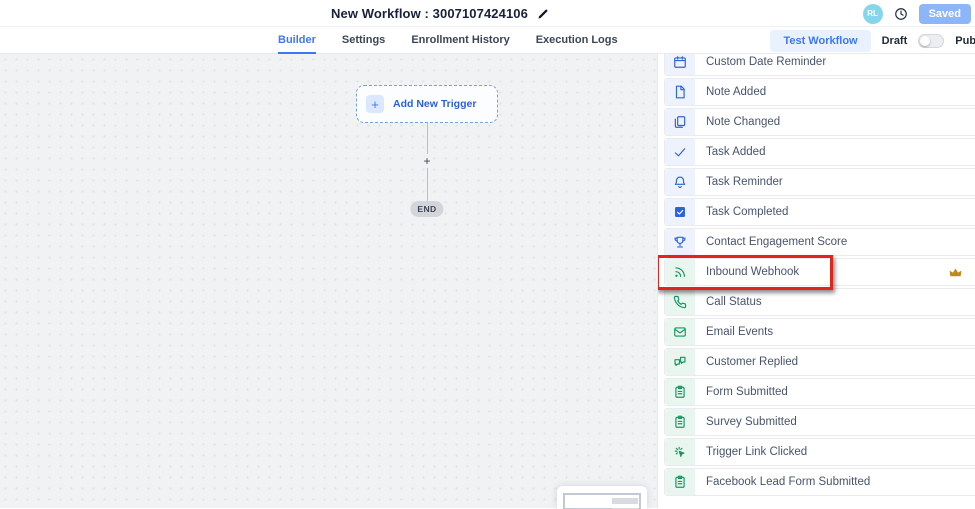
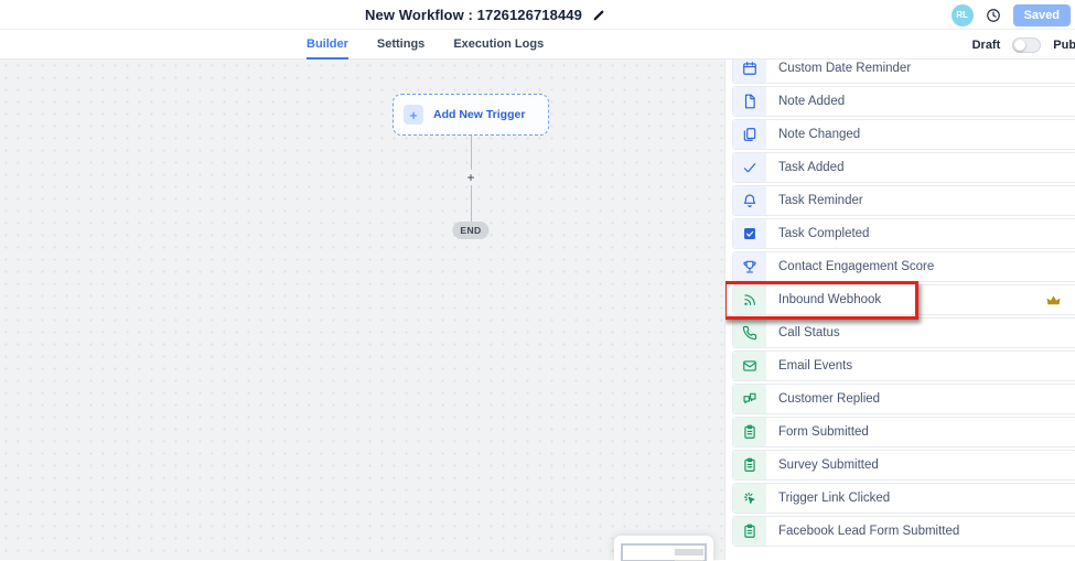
- New Workflow : 3007107424106
+ New Workflow : 1726126718449
  RL
  Saved
  Builder
  Settings
- Enrollment History
  Execution Logs
- Test Workflow
  Draft
  +
  Add New Trigger
  +
  END
  Custom Date Reminder
  Note Added
  Note Changed
  Task Added
  Task Reminder
  Task Completed
  Contact Engagement Score
  Inbound Webhook
  Call Status
  Email Events
  Customer Replied
  Form Submitted
  Survey Submitted
  Trigger Link Clicked
  Facebook Lead Form Submitted
